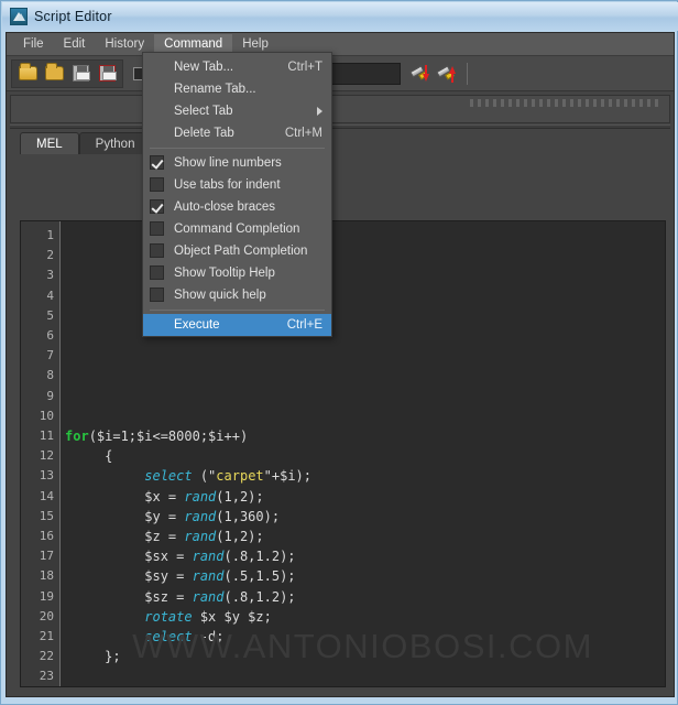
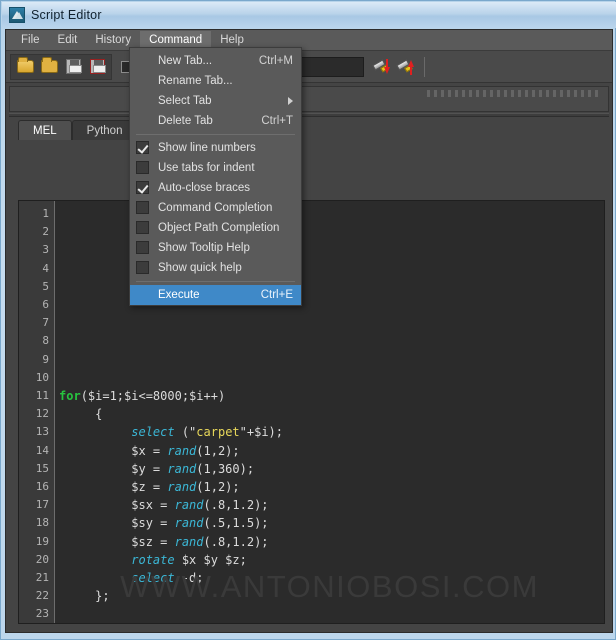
  Script Editor
  File
  Edit
  History
  Command
  Help
  MEL
  Python
  1
  2
  3
  4
  5
  6
  7
  8
  9
  10
  11
  12
  13
  14
  15
  16
  17
  18
  19
  20
  21
  22
  23
  for($i=1;$i<=8000;$i++)
  {
  select ("carpet"+$i);
  $x = rand(1,2);
  $y = rand(1,360);
  $z = rand(1,2);
  $sx = rand(.8,1.2);
  $sy = rand(.5,1.5);
  $sz = rand(.8,1.2);
  rotate $x $y $z;
  select -d;
  };
  WWW.ANTONIOBOSI.COM
  New Tab...
- Ctrl+T
+ Ctrl+M
  Rename Tab...
  Select Tab
  Delete Tab
- Ctrl+M
+ Ctrl+T
  Show line numbers
  Use tabs for indent
  Auto-close braces
  Command Completion
  Object Path Completion
  Show Tooltip Help
  Show quick help
  Execute
  Ctrl+E
